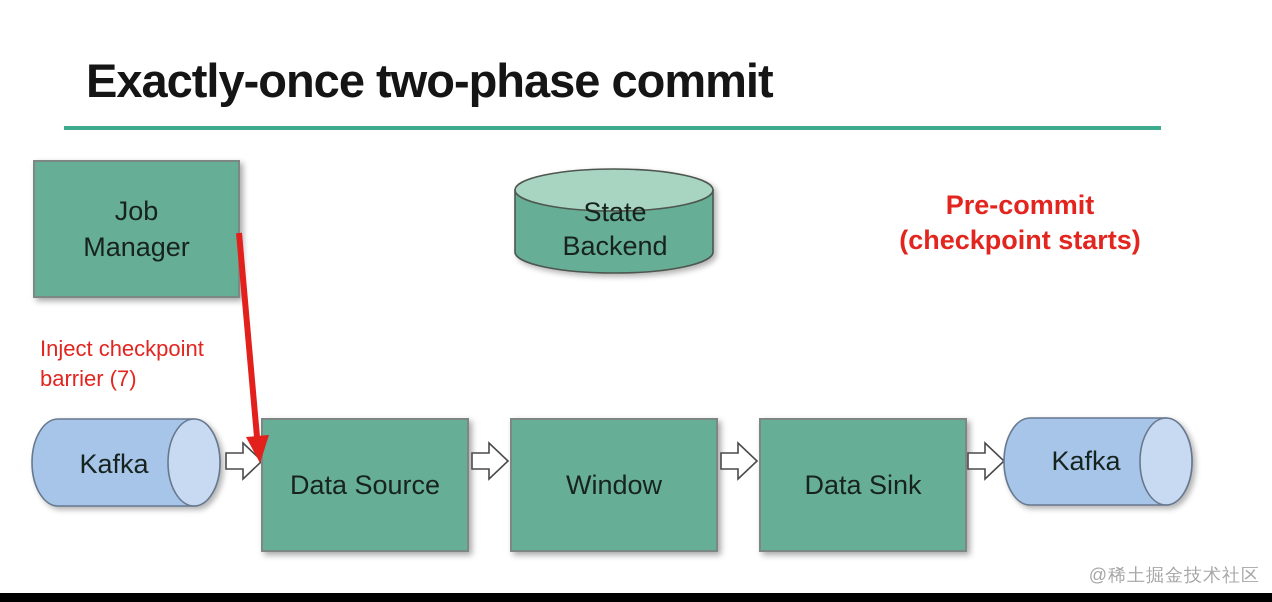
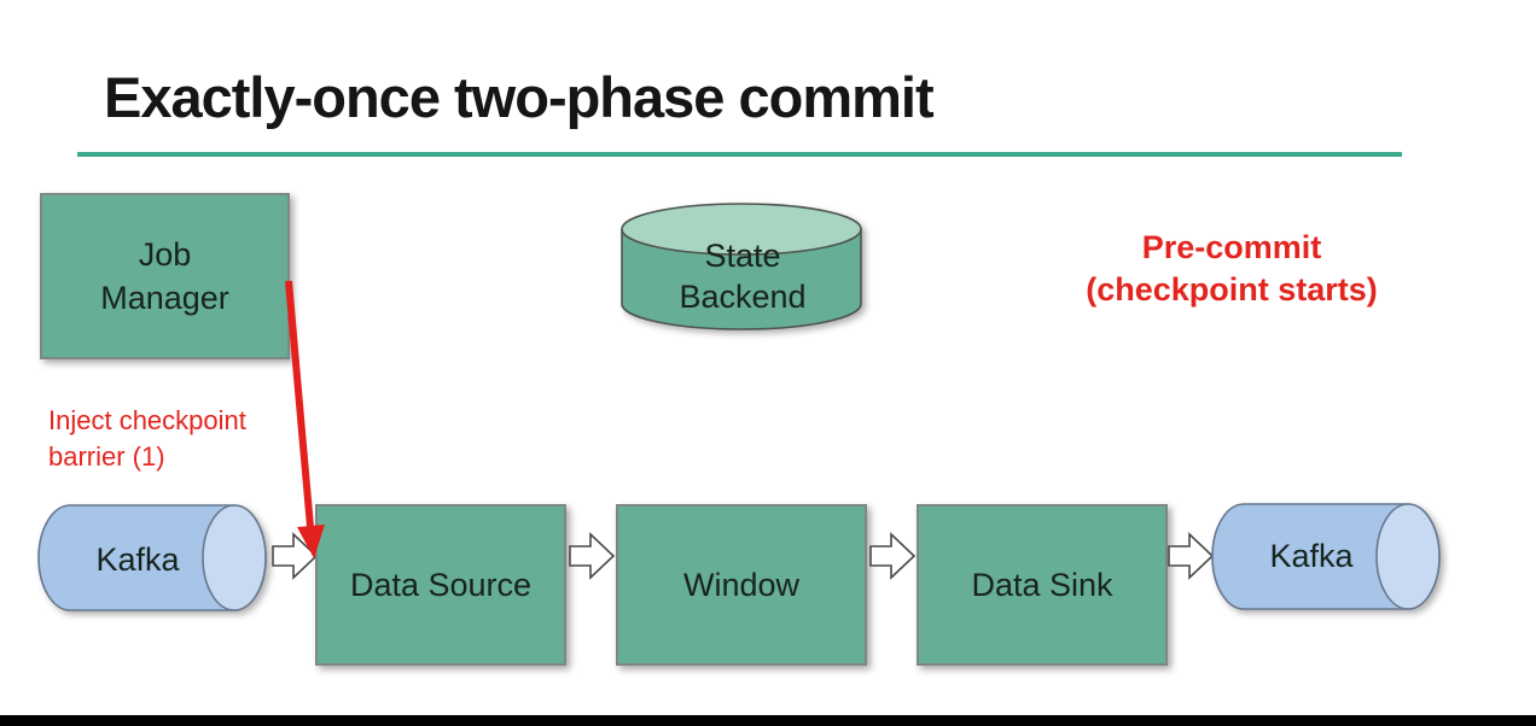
  Exactly-once two-phase commit
  Job
  Manager
  State
  Backend
  Pre-commit
  (checkpoint starts)
  Inject checkpoint
- barrier (7)
+ barrier (1)
  Kafka
  Data Source
  Window
  Data Sink
  Kafka
- @稀土掘金技术社区
